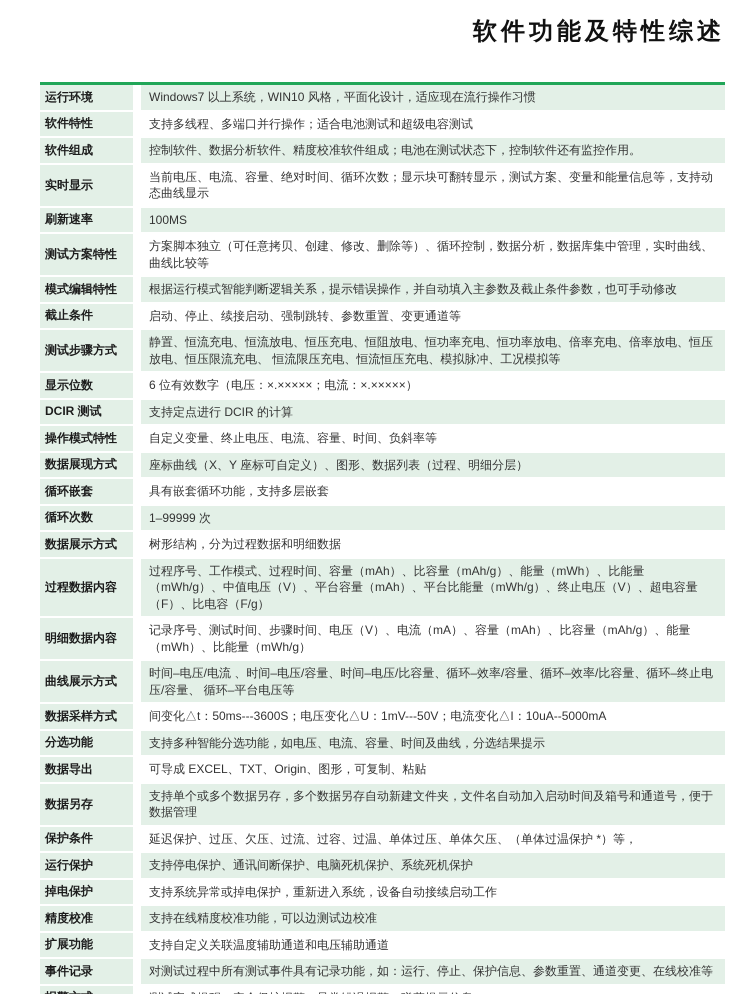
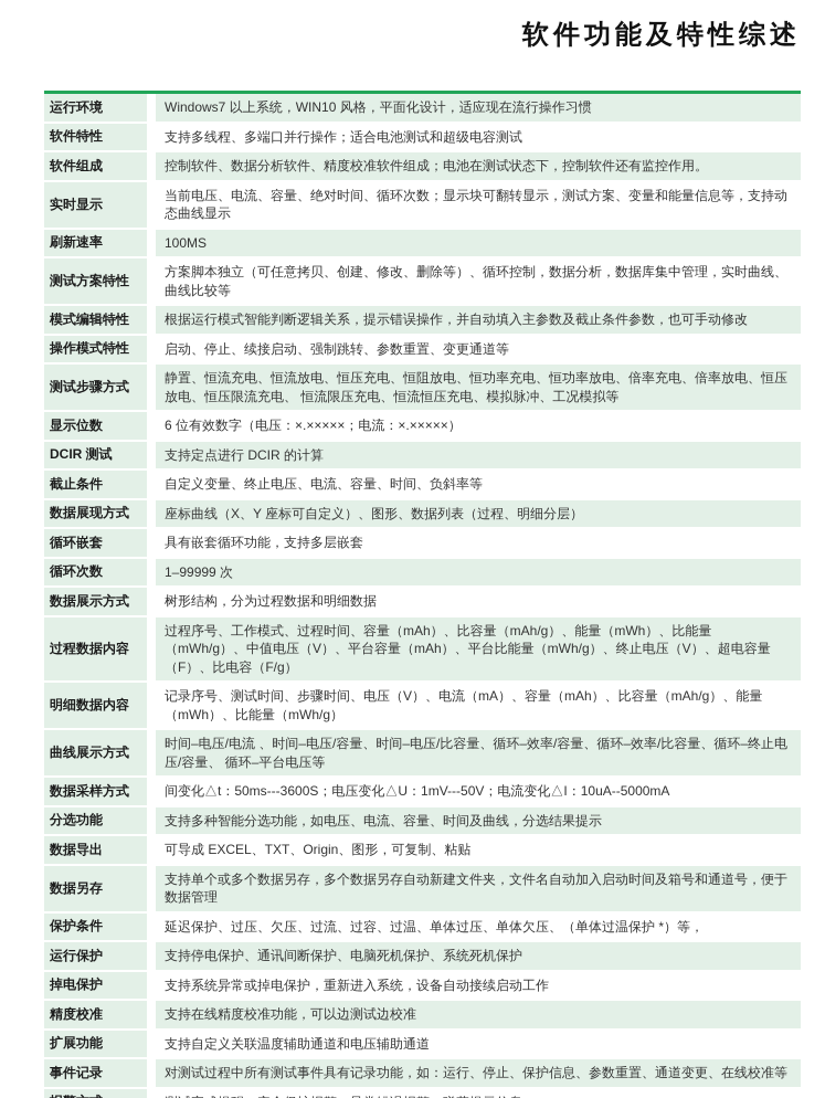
  软件功能及特性综述
  运行环境
  Windows7 以上系统，WIN10 风格，平面化设计，适应现在流行操作习惯
  软件特性
  支持多线程、多端口并行操作；适合电池测试和超级电容测试
  软件组成
  控制软件、数据分析软件、精度校准软件组成；电池在测试状态下，控制软件还有监控作用。
  实时显示
  当前电压、电流、容量、绝对时间、循环次数；显示块可翻转显示，测试方案、变量和能量信息等，支持动态曲线显示
  刷新速率
  100MS
  测试方案特性
  方案脚本独立（可任意拷贝、创建、修改、删除等）、循环控制，数据分析，数据库集中管理，实时曲线、曲线比较等
  模式编辑特性
  根据运行模式智能判断逻辑关系，提示错误操作，并自动填入主参数及截止条件参数，也可手动修改
- 截止条件
+ 操作模式特性
  启动、停止、续接启动、强制跳转、参数重置、变更通道等
  测试步骤方式
  静置、恒流充电、恒流放电、恒压充电、恒阻放电、恒功率充电、恒功率放电、倍率充电、倍率放电、恒压放电、恒压限流充电、 恒流限压充电、恒流恒压充电、模拟脉冲、工况模拟等
  显示位数
  6 位有效数字（电压：×.×××××；电流：×.×××××）
  DCIR 测试
  支持定点进行 DCIR 的计算
- 操作模式特性
+ 截止条件
  自定义变量、终止电压、电流、容量、时间、负斜率等
  数据展现方式
  座标曲线（X、Y 座标可自定义）、图形、数据列表（过程、明细分层）
  循环嵌套
  具有嵌套循环功能，支持多层嵌套
  循环次数
  1–99999 次
  数据展示方式
  树形结构，分为过程数据和明细数据
  过程数据内容
  过程序号、工作模式、过程时间、容量（mAh）、比容量（mAh/g）、能量（mWh）、比能量（mWh/g）、中值电压（V）、平台容量（mAh）、平台比能量（mWh/g）、终止电压（V）、超电容量（F）、比电容（F/g）
  明细数据内容
  记录序号、测试时间、步骤时间、电压（V）、电流（mA）、容量（mAh）、比容量（mAh/g）、能量（mWh）、比能量（mWh/g）
  曲线展示方式
  时间–电压/电流 、时间–电压/容量、时间–电压/比容量、循环–效率/容量、循环–效率/比容量、循环–终止电压/容量、 循环–平台电压等
  数据采样方式
  间变化△t：50ms---3600S；电压变化△U：1mV---50V；电流变化△I：10uA--5000mA
  分选功能
  支持多种智能分选功能，如电压、电流、容量、时间及曲线，分选结果提示
  数据导出
  可导成 EXCEL、TXT、Origin、图形，可复制、粘贴
  数据另存
  支持单个或多个数据另存，多个数据另存自动新建文件夹，文件名自动加入启动时间及箱号和通道号，便于数据管理
  保护条件
  延迟保护、过压、欠压、过流、过容、过温、单体过压、单体欠压、（单体过温保护 *）等，
  运行保护
  支持停电保护、通讯间断保护、电脑死机保护、系统死机保护
  掉电保护
  支持系统异常或掉电保护，重新进入系统，设备自动接续启动工作
  精度校准
  支持在线精度校准功能，可以边测试边校准
  扩展功能
  支持自定义关联温度辅助通道和电压辅助通道
  事件记录
  对测试过程中所有测试事件具有记录功能，如：运行、停止、保护信息、参数重置、通道变更、在线校准等
